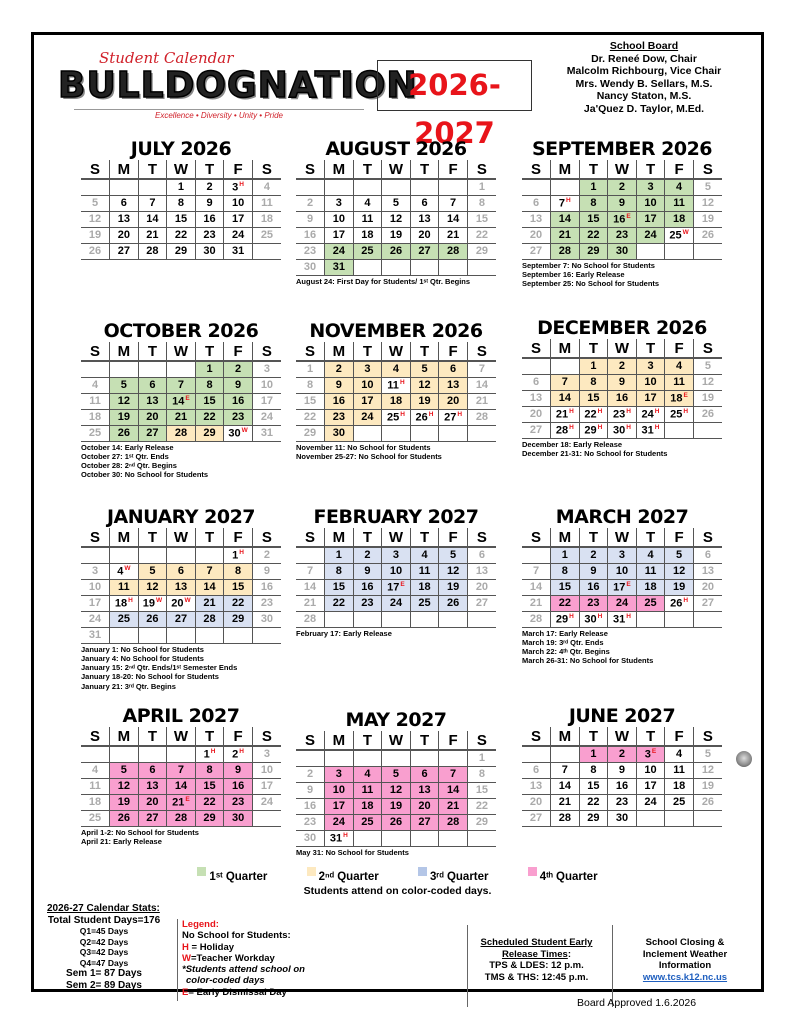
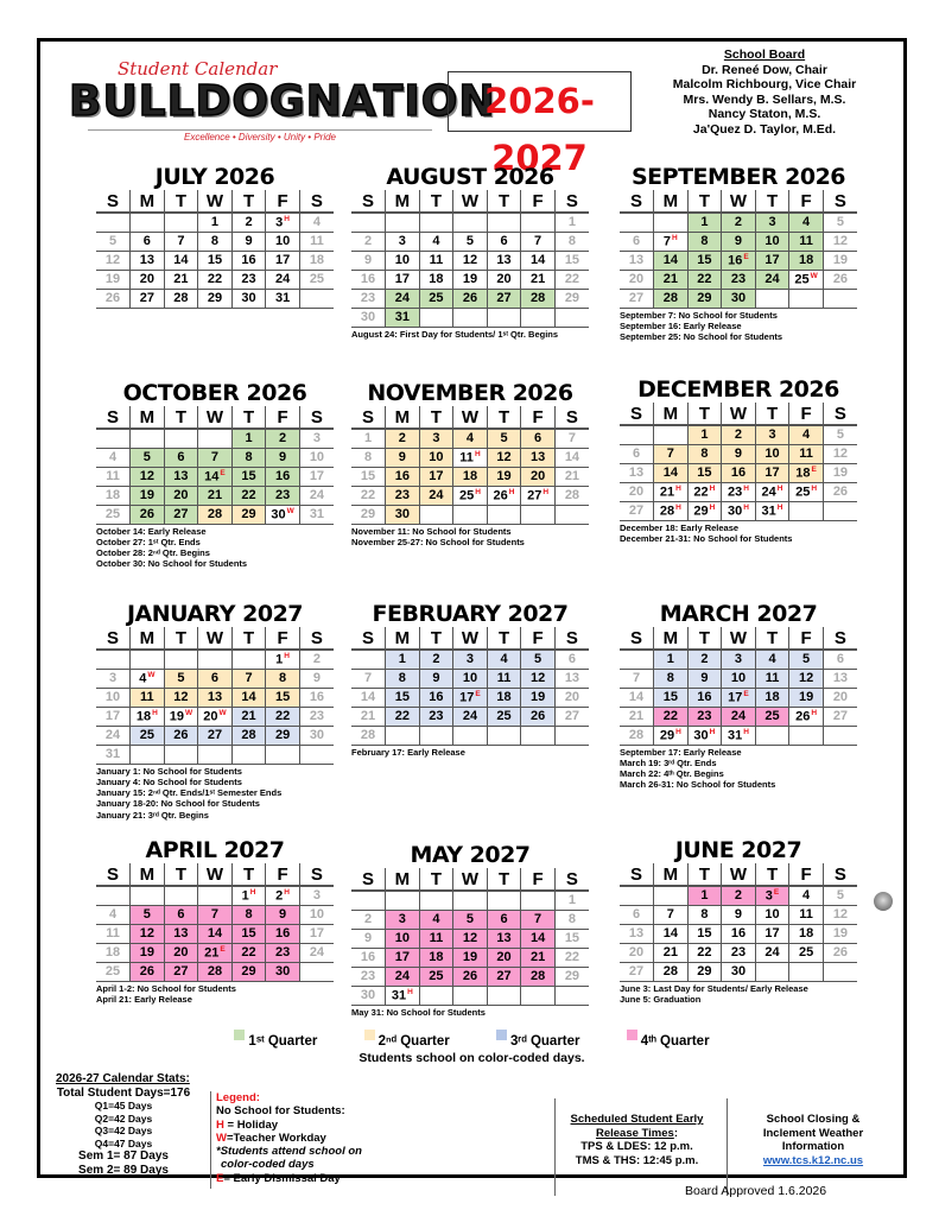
  Student Calendar
  BULLDOGNATION
  Excellence • Diversity • Unity • Pride
  2026-2027
  School Board
  Dr. Reneé Dow, Chair
  Malcolm Richbourg, Vice Chair
  Mrs. Wendy B. Sellars, M.S.
  Nancy Staton, M.S.
  Ja'Quez D. Taylor, M.Ed.
  JULY 2026
  S	M	T	W	T	F	S
  			1	2	3	4
  5	6	7	8	9	10	11
  12	13	14	15	16	17	18
  19	20	21	22	23	24	25
  26	27	28	29	30	31
  AUGUST 2026
  S	M	T	W	T	F	S
  						1
  2	3	4	5	6	7	8
  9	10	11	12	13	14	15
  16	17	18	19	20	21	22
  23	24	25	26	27	28	29
  30	31
  August 24: First Day for Students/ 1ˢᵗ Qtr. Begins
  SEPTEMBER 2026
  S	M	T	W	T	F	S
  		1	2	3	4	5
  6	7	8	9	10	11	12
  13	14	15	16	17	18	19
  20	21	22	23	24	25	26
  27	28	29	30
  September 7: No School for Students
  September 16: Early Release
  September 25: No School for Students
  OCTOBER 2026
  S	M	T	W	T	F	S
  				1	2	3
  4	5	6	7	8	9	10
  11	12	13	14	15	16	17
  18	19	20	21	22	23	24
  25	26	27	28	29	30	31
  October 14: Early Release
  October 27: 1ˢᵗ Qtr. Ends
  October 28: 2ⁿᵈ Qtr. Begins
  October 30: No School for Students
  NOVEMBER 2026
  S	M	T	W	T	F	S
  1	2	3	4	5	6	7
  8	9	10	11	12	13	14
  15	16	17	18	19	20	21
  22	23	24	25	26	27	28
  29	30
  November 11: No School for Students
  November 25-27: No School for Students
  DECEMBER 2026
  S	M	T	W	T	F	S
  		1	2	3	4	5
  6	7	8	9	10	11	12
  13	14	15	16	17	18	19
  20	21	22	23	24	25	26
  27	28	29	30	31
  December 18: Early Release
  December 21-31: No School for Students
  JANUARY 2027
  S	M	T	W	T	F	S
  3	4	5	6	7	8	9
  10	11	12	13	14	15	16
  17	18	19	20	21	22	23
  24	25	26	27	28	29	30
  31
  January 1: No School for Students
  January 4: No School for Students
  January 15: 2ⁿᵈ Qtr. Ends/1ˢᵗ Semester Ends
  January 18-20: No School for Students
  January 21: 3ʳᵈ Qtr. Begins
  FEBRUARY 2027
  S	M	T	W	T	F	S
  	1	2	3	4	5	6
  7	8	9	10	11	12	13
  14	15	16	17	18	19	20
  21	22	23	24	25	26	27
  28
  February 17: Early Release
  MARCH 2027
  S	M	T	W	T	F	S
  	1	2	3	4	5	6
  7	8	9	10	11	12	13
  14	15	16	17	18	19	20
  21	22	23	24	25	26	27
  28	29	30	31
- March 17: Early Release
+ September 17: Early Release
  March 19: 3ʳᵈ Qtr. Ends
  March 22: 4ᵗʰ Qtr. Begins
  March 26-31: No School for Students
  APRIL 2027
  S	M	T	W	T	F	S
  4	5	6	7	8	9	10
  11	12	13	14	15	16	17
  18	19	20	21	22	23	24
  25	26	27	28	29	30
  April 1-2: No School for Students
  April 21: Early Release
  MAY 2027
  S	M	T	W	T	F	S
  						1
  2	3	4	5	6	7	8
  9	10	11	12	13	14	15
  16	17	18	19	20	21	22
  23	24	25	26	27	28	29
  30	31
  May 31: No School for Students
  JUNE 2027
  S	M	T	W	T	F	S
  		1	2	3	4	5
  6	7	8	9	10	11	12
  13	14	15	16	17	18	19
  20	21	22	23	24	25	26
  27	28	29	30
+ June 3: Last Day for Students/ Early Release
+ June 5: Graduation
  1ˢᵗ Quarter 2ⁿᵈ Quarter 3ʳᵈ Quarter 4ᵗʰ Quarter
- Students attend on color-coded days.
+ Students school on color-coded days.
  2026-27 Calendar Stats:
  Total Student Days=176
  Q1=45 Days
  Q2=42 Days
  Q3=42 Days
  Q4=47 Days
  Sem 1= 87 Days
  Sem 2= 89 Days
  Legend:
  No School for Students:
  H = Holiday
  W=Teacher Workday
  *Students attend school on
  color-coded days
  E= Early Dismissal Day
  Scheduled Student Early
  Release Times:
  TPS & LDES: 12 p.m.
  TMS & THS: 12:45 p.m.
  School Closing &
  Inclement Weather
  Information
  www.tcs.k12.nc.us
  Board Approved 1.6.2026
